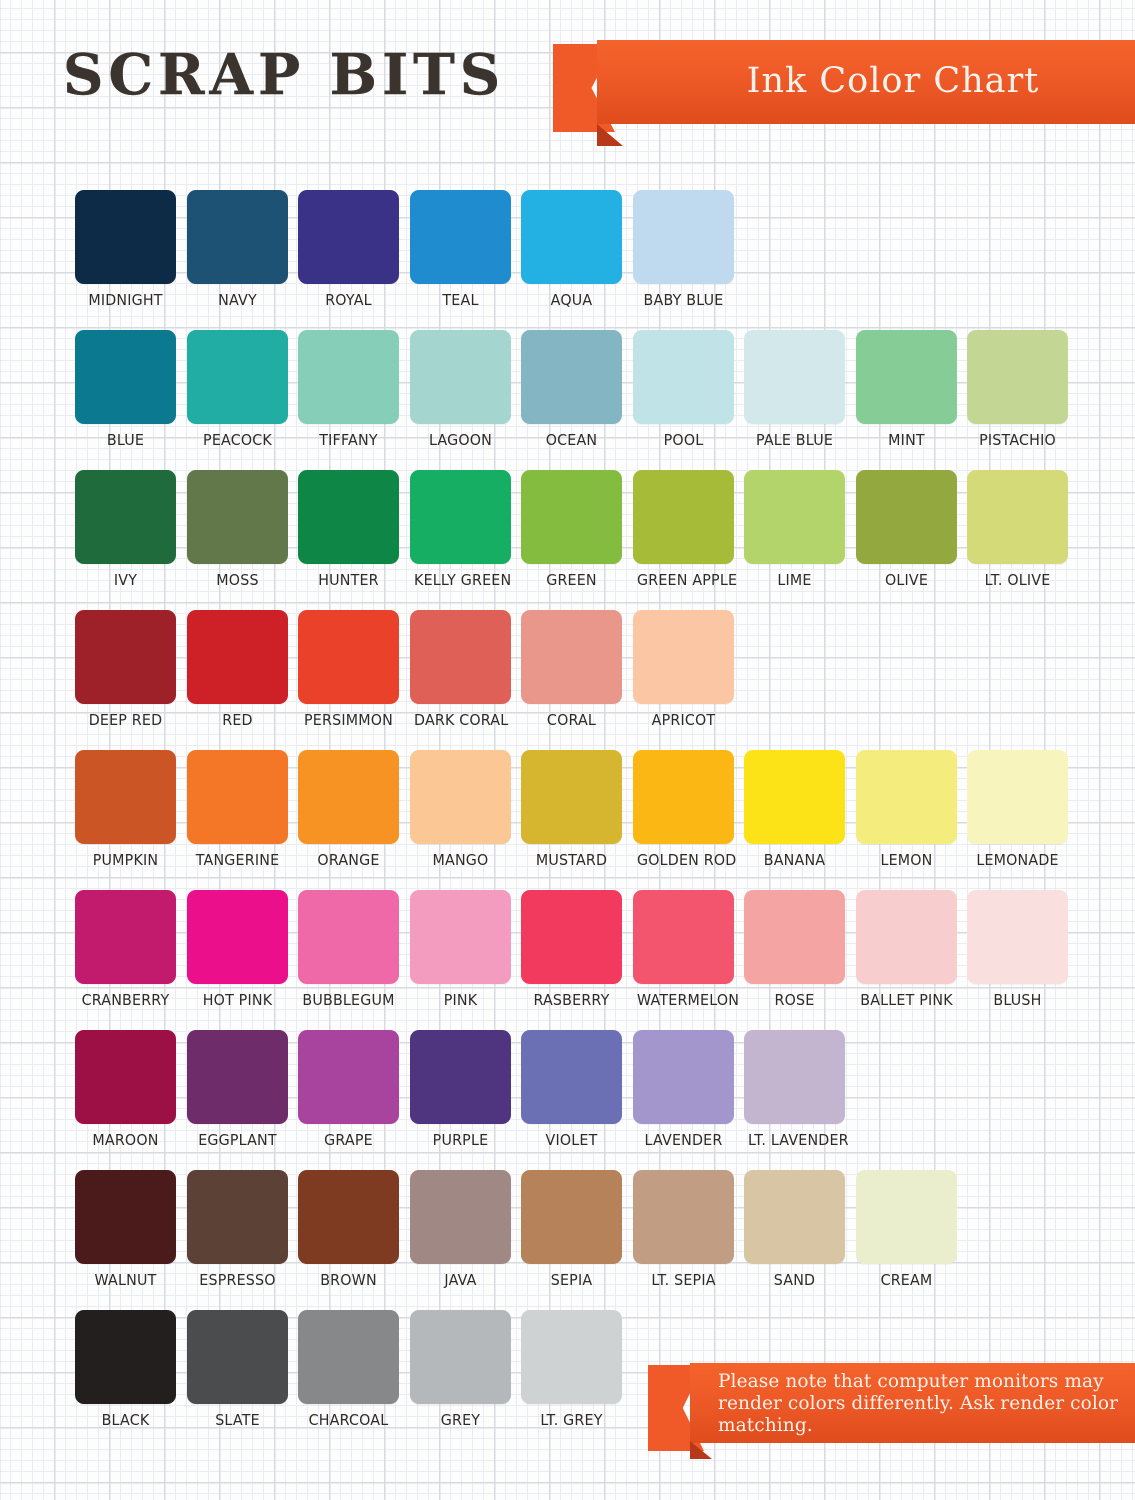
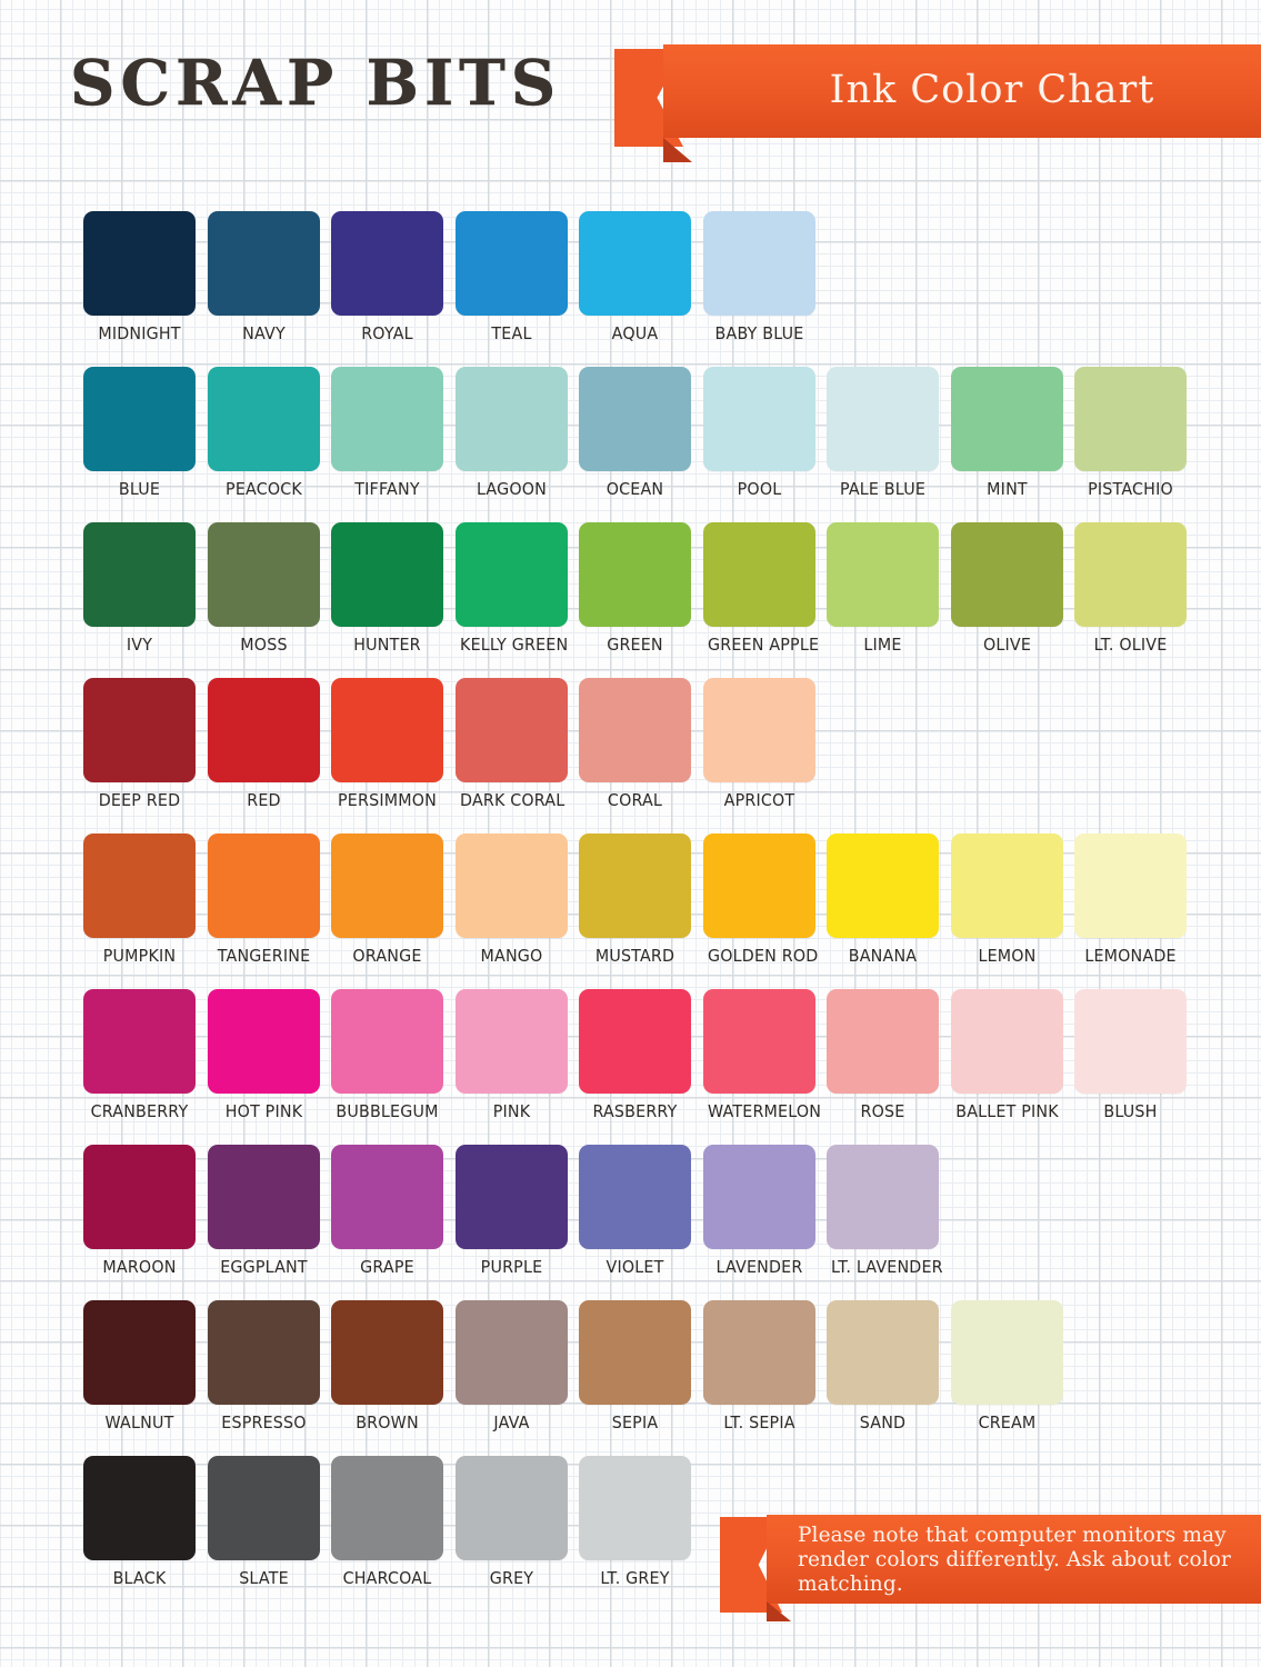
  SCRAP BITS
  Ink Color Chart
  MIDNIGHT
  NAVY
  ROYAL
  TEAL
  AQUA
  BABY BLUE
  BLUE
  PEACOCK
  TIFFANY
  LAGOON
  OCEAN
  POOL
  PALE BLUE
  MINT
  PISTACHIO
  IVY
  MOSS
  HUNTER
  KELLY GREEN
  GREEN
  GREEN APPLE
  LIME
  OLIVE
  LT. OLIVE
  DEEP RED
  RED
  PERSIMMON
  DARK CORAL
  CORAL
  APRICOT
  PUMPKIN
  TANGERINE
  ORANGE
  MANGO
  MUSTARD
  GOLDEN ROD
  BANANA
  LEMON
  LEMONADE
  CRANBERRY
  HOT PINK
  BUBBLEGUM
  PINK
  RASBERRY
  WATERMELON
  ROSE
  BALLET PINK
  BLUSH
  MAROON
  EGGPLANT
  GRAPE
  PURPLE
  VIOLET
  LAVENDER
  LT. LAVENDER
  WALNUT
  ESPRESSO
  BROWN
  JAVA
  SEPIA
  LT. SEPIA
  SAND
  CREAM
  BLACK
  SLATE
  CHARCOAL
  GREY
  LT. GREY
- Please note that computer monitors may render colors differently. Ask render color matching.
+ Please note that computer monitors may render colors differently. Ask about color matching.
